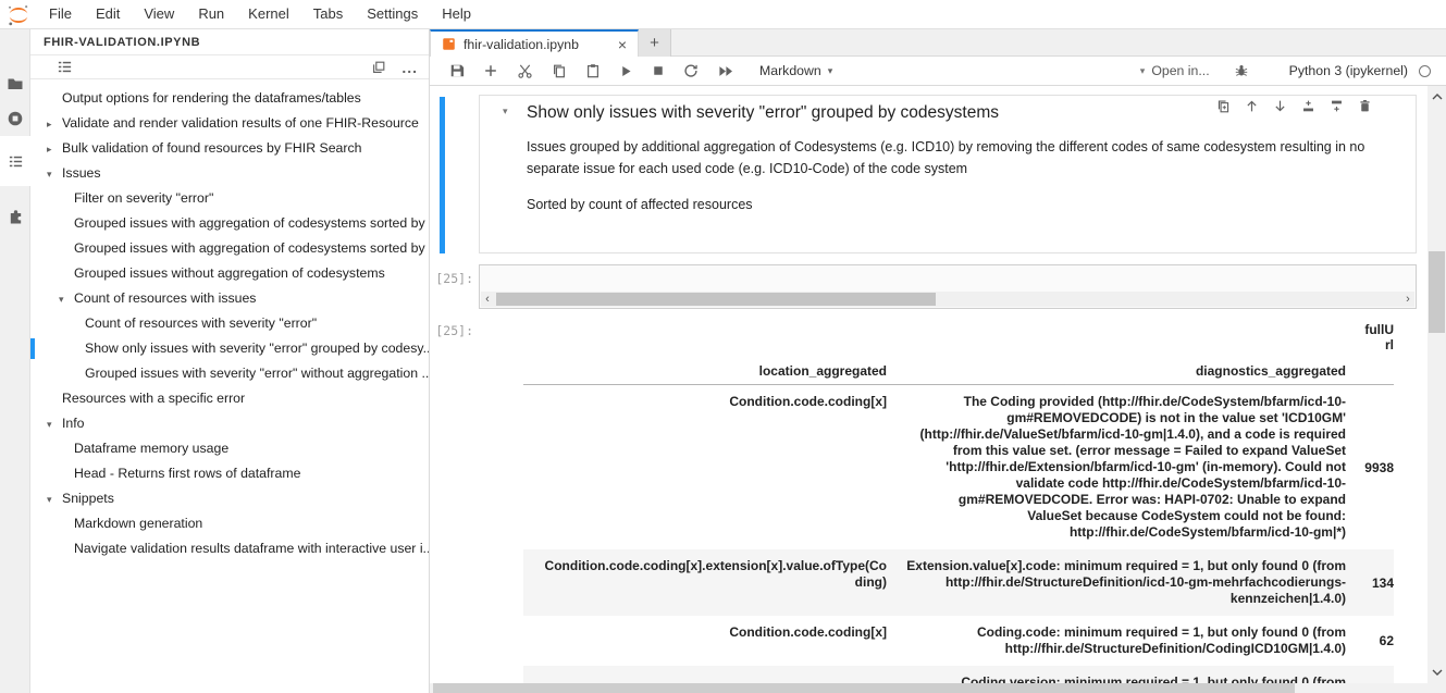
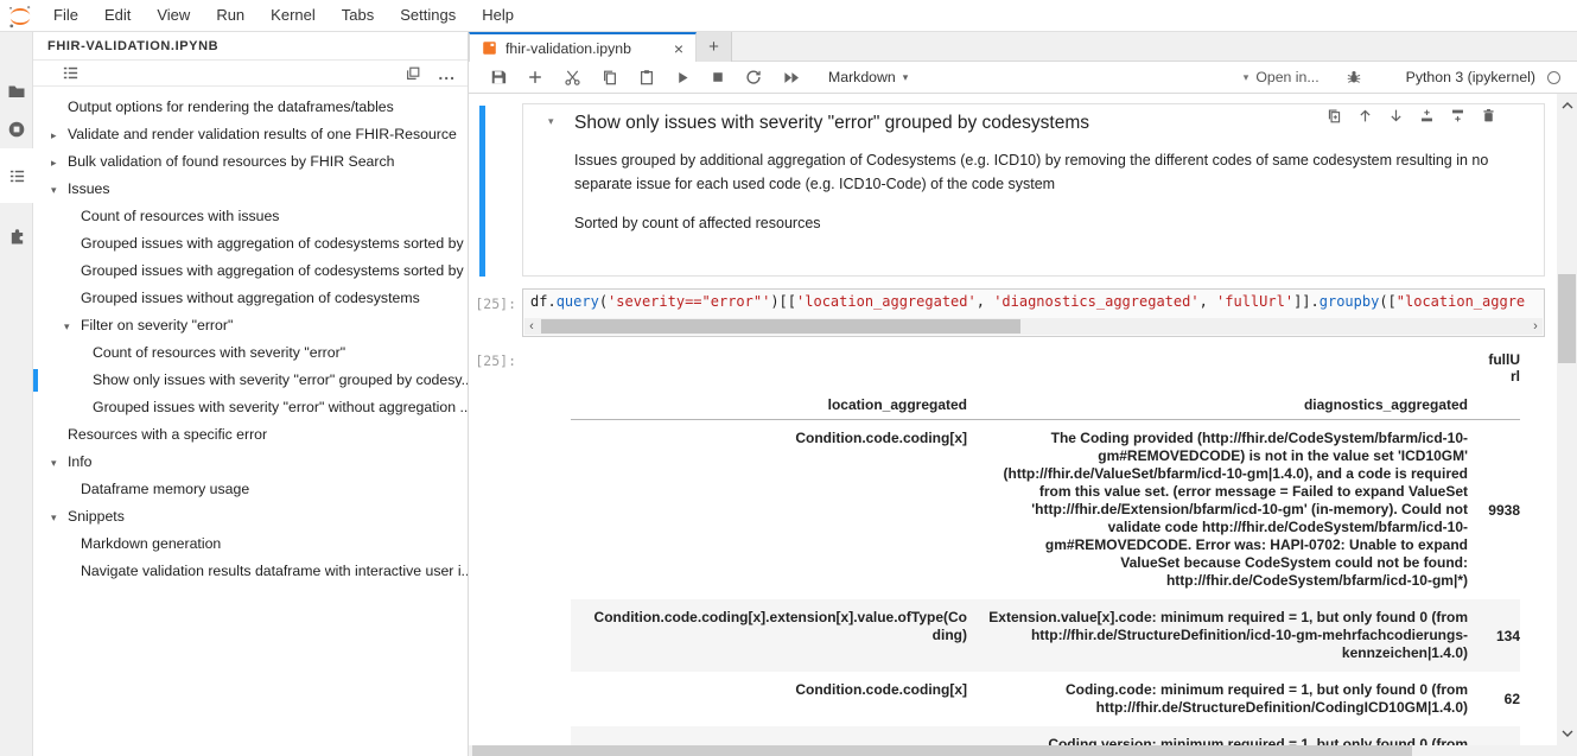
  File
  Edit
  View
  Run
  Kernel
  Tabs
  Settings
  Help
  FHIR-VALIDATION.IPYNB
  ...
  Output options for rendering the dataframes/tables
  ▸ Validate and render validation results of one FHIR-Resource
  ▸ Bulk validation of found resources by FHIR Search
  ▾ Issues
- Filter on severity "error"
+ Count of resources with issues
  Grouped issues with aggregation of codesystems sorted by
  Grouped issues with aggregation of codesystems sorted by
  Grouped issues without aggregation of codesystems
- ▾ Count of resources with issues
+ ▾ Filter on severity "error"
  Count of resources with severity "error"
  Show only issues with severity "error" grouped by codesy..
  Grouped issues with severity "error" without aggregation ..
  Resources with a specific error
  ▾ Info
  Dataframe memory usage
- Head - Returns first rows of dataframe
  ▾ Snippets
  Markdown generation
  Navigate validation results dataframe with interactive user i..
  fhir-validation.ipynb
  ×
  +
  Markdown
  ▾
  ▾
  Open in...
  Python 3 (ipykernel)
  ▾
  Show only issues with severity "error" grouped by codesystems
  Issues grouped by additional aggregation of Codesystems (e.g. ICD10) by removing the different codes of same codesystem resulting in no separate issue for each used code (e.g. ICD10-Code) of the code system
  Sorted by count of affected resources
  [25]:
+ df.query('severity=="error"')[['location_aggregated', 'diagnostics_aggregated', 'fullUrl']].groupby(["location_aggre
  ‹
  ›
  [25]:
  		fullUrl
  location_aggregated	diagnostics_aggregated
  Condition.code.coding[x]	The Coding provided (http://fhir.de/CodeSystem/bfarm/icd-10-gm#REMOVEDCODE) is not in the value set 'ICD10GM' (http://fhir.de/ValueSet/bfarm/icd-10-gm|1.4.0), and a code is required from this value set. (error message = Failed to expand ValueSet 'http://fhir.de/Extension/bfarm/icd-10-gm' (in-memory). Could not validate code http://fhir.de/CodeSystem/bfarm/icd-10-gm#REMOVEDCODE. Error was: HAPI-0702: Unable to expand ValueSet because CodeSystem could not be found: http://fhir.de/CodeSystem/bfarm/icd-10-gm|*)	9938
  Condition.code.coding[x].extension[x].value.ofType(Coding)	Extension.value[x].code: minimum required = 1, but only found 0 (from http://fhir.de/StructureDefinition/icd-10-gm-mehrfachcodierungs-kennzeichen|1.4.0)	134
  Condition.code.coding[x]	Coding.code: minimum required = 1, but only found 0 (from http://fhir.de/StructureDefinition/CodingICD10GM|1.4.0)	62
